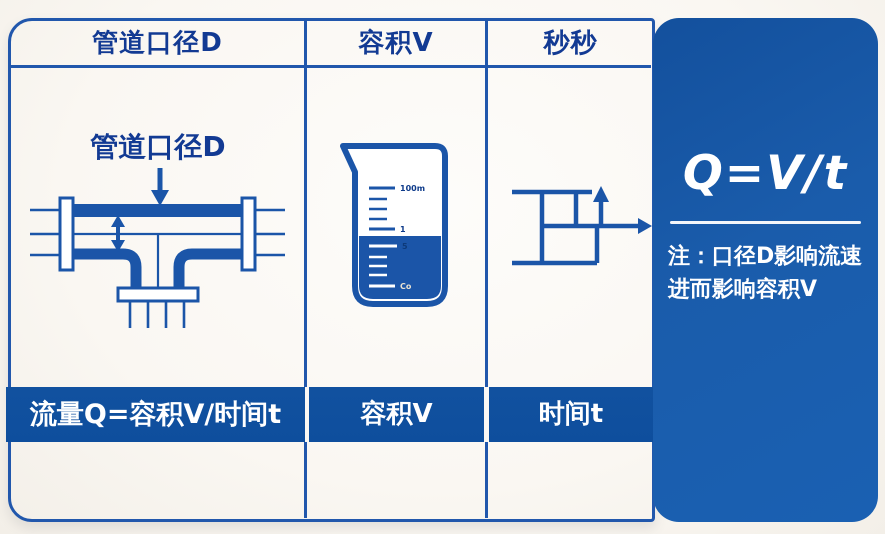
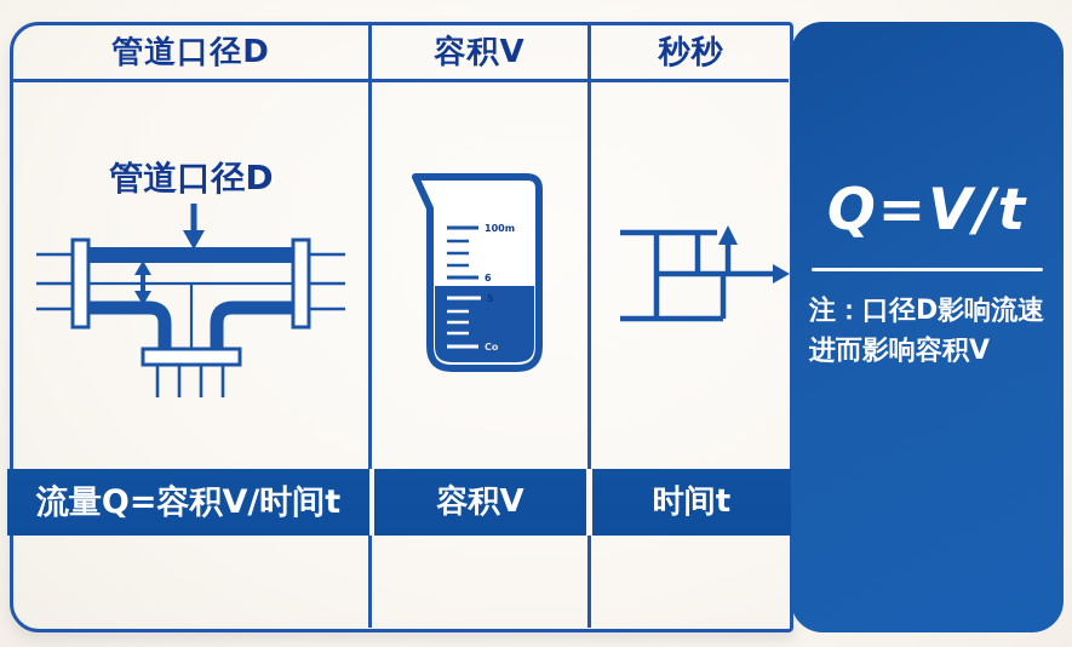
  管道口径D
  容积V
  秒秒
  管道口径D
  100m
- 1
+ 6
  5
  Co
  流量Q=容积V/时间t
  容积V
  时间t
  Q=V/t
  注：口径D影响流速
  进而影响容积V
